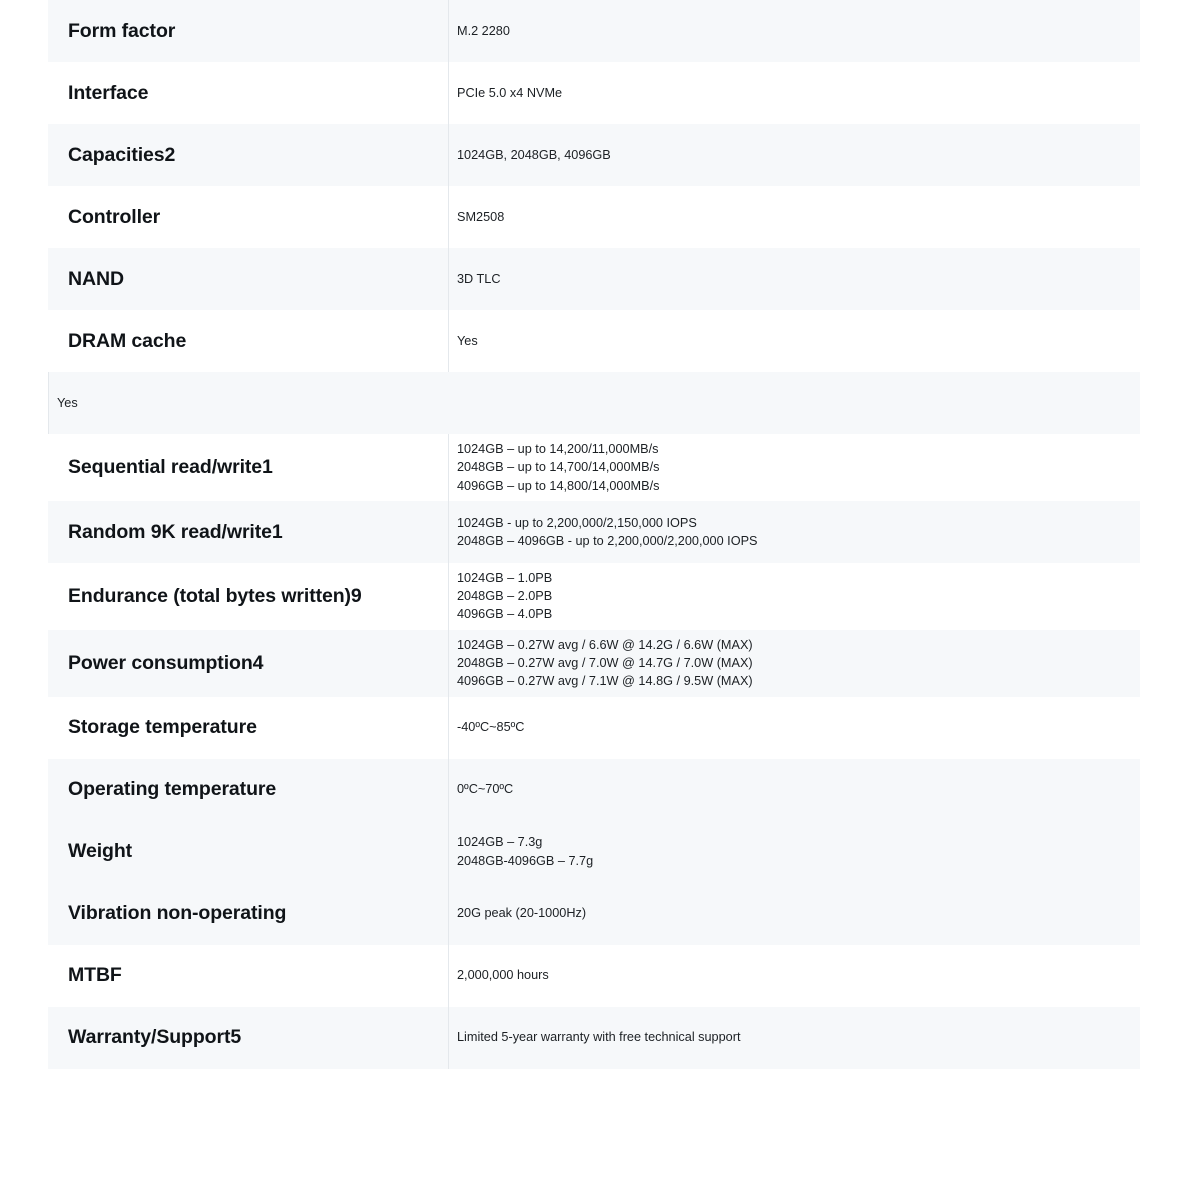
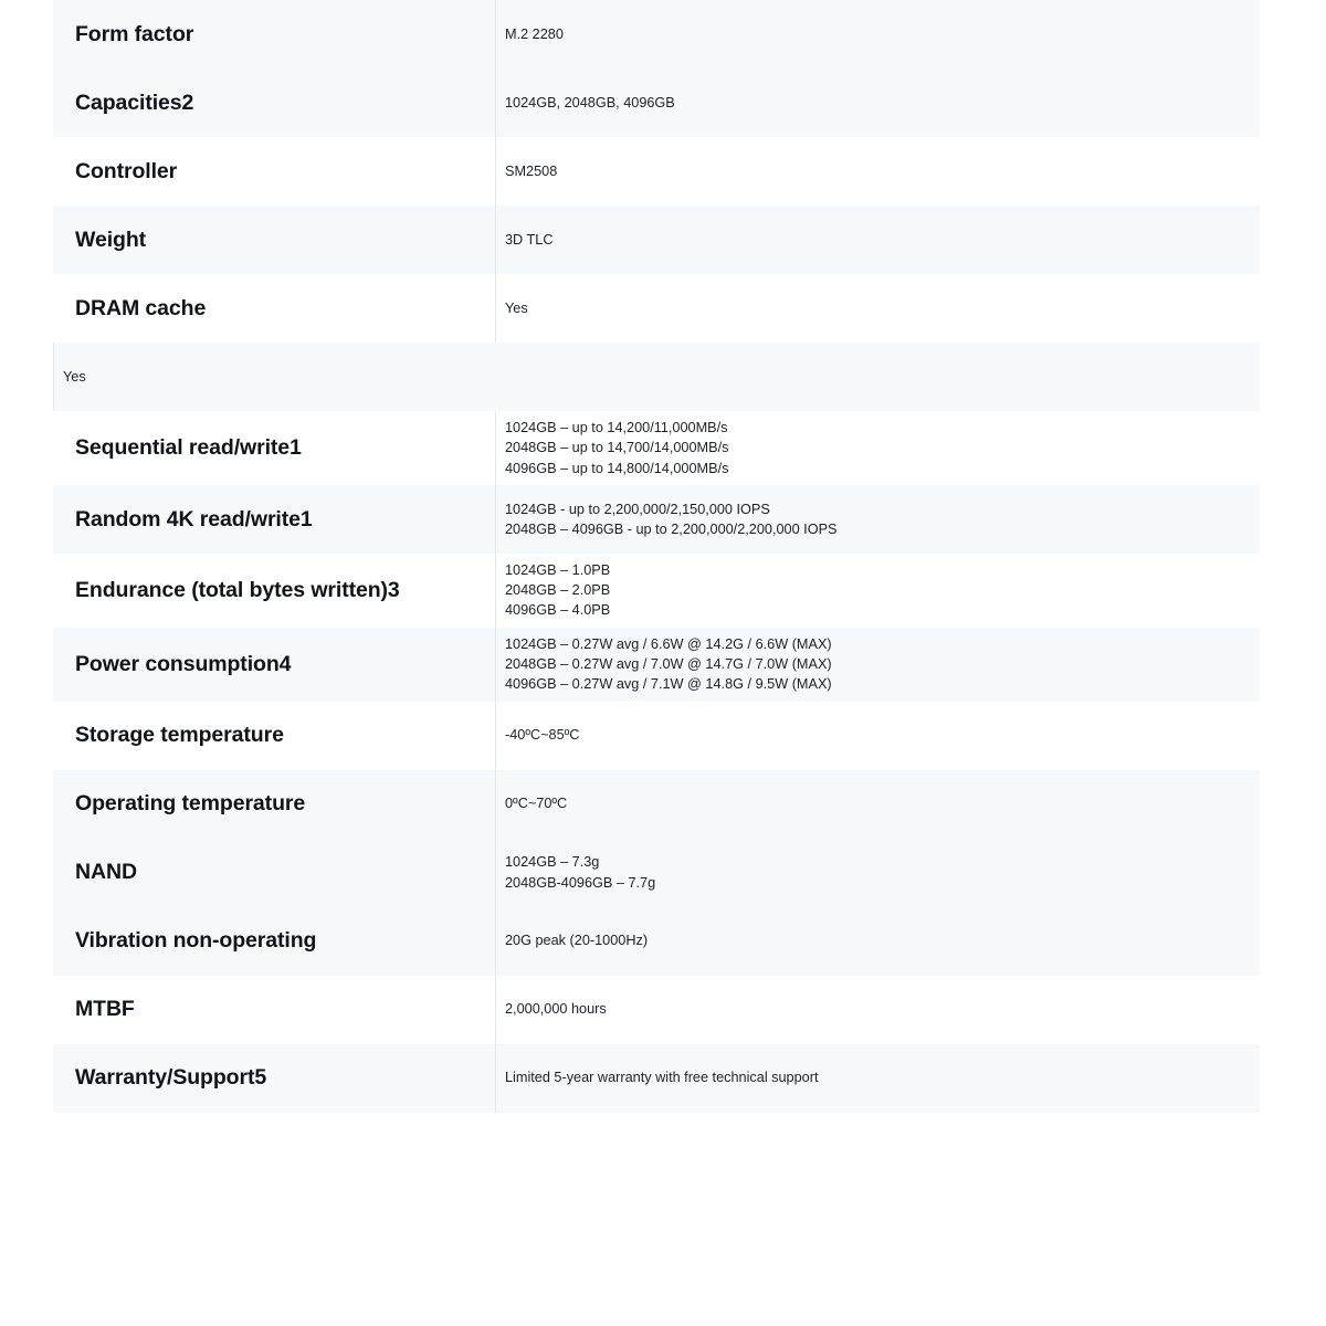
  Form factor
  M.2 2280
- Interface
- PCIe 5.0 x4 NVMe
  Capacities2
  1024GB, 2048GB, 4096GB
  Controller
  SM2508
- NAND
+ Weight
  3D TLC
  DRAM cache
  Yes
  Yes
  Sequential read/write1
  1024GB – up to 14,200/11,000MB/s
  2048GB – up to 14,700/14,000MB/s
  4096GB – up to 14,800/14,000MB/s
- Random 9K read/write1
+ Random 4K read/write1
  1024GB - up to 2,200,000/2,150,000 IOPS
  2048GB – 4096GB - up to 2,200,000/2,200,000 IOPS
- Endurance (total bytes written)9
+ Endurance (total bytes written)3
  1024GB – 1.0PB
  2048GB – 2.0PB
  4096GB – 4.0PB
  Power consumption4
  1024GB – 0.27W avg / 6.6W @ 14.2G / 6.6W (MAX)
  2048GB – 0.27W avg / 7.0W @ 14.7G / 7.0W (MAX)
  4096GB – 0.27W avg / 7.1W @ 14.8G / 9.5W (MAX)
  Storage temperature
  -40ºC~85ºC
  Operating temperature
  0ºC~70ºC
- Weight
+ NAND
  1024GB – 7.3g
  2048GB-4096GB – 7.7g
  Vibration non-operating
  20G peak (20-1000Hz)
  MTBF
  2,000,000 hours
  Warranty/Support5
  Limited 5-year warranty with free technical support
